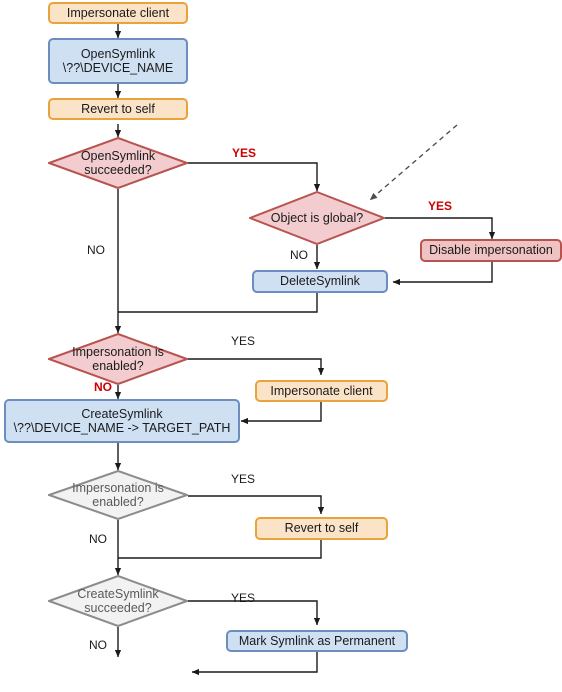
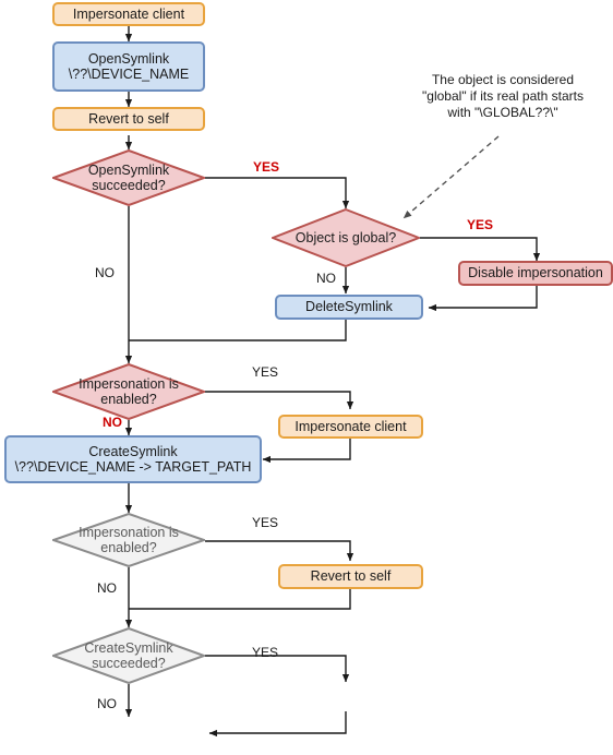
+ The object is considered
+ "global" if its real path starts
+ with "\GLOBAL??\"
  Impersonate client
  OpenSymlink
  \??\DEVICE_NAME
  Revert to self
  OpenSymlink
  succeeded?
  Object is global?
  Disable impersonation
  DeleteSymlink
  Impersonation is
  enabled?
  Impersonate client
  CreateSymlink
  \??\DEVICE_NAME -> TARGET_PATH
  Impersonation is
  enabled?
  Revert to self
  CreateSymlink
  succeeded?
- Mark Symlink as Permanent
  YES
  NO
  YES
  NO
  YES
  NO
  YES
  NO
  YES
  NO
